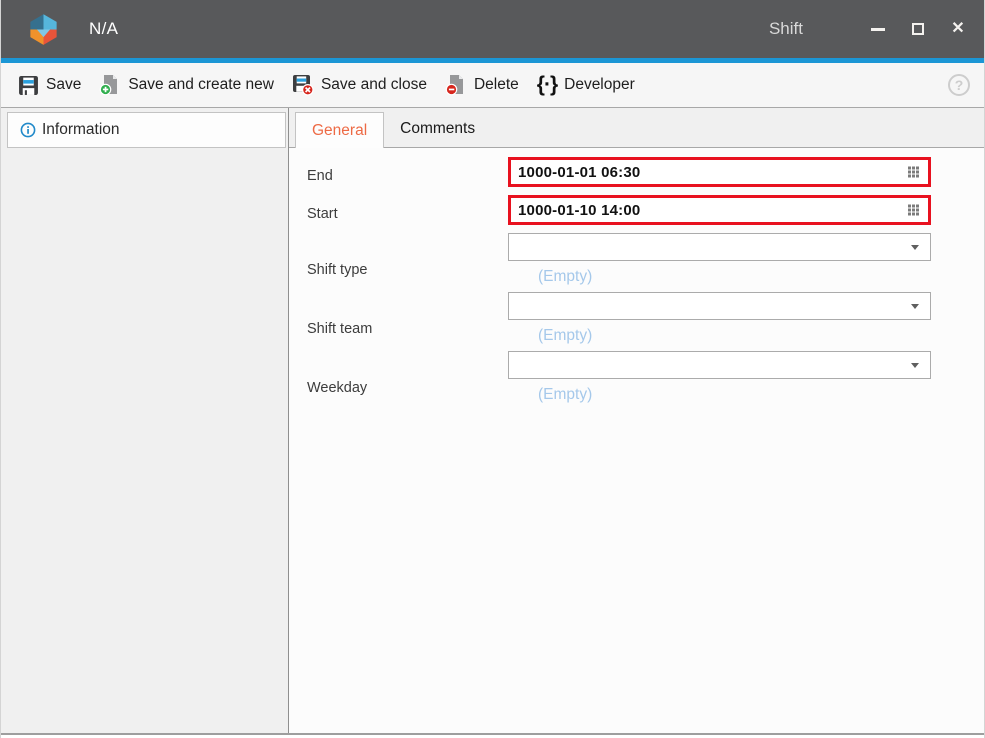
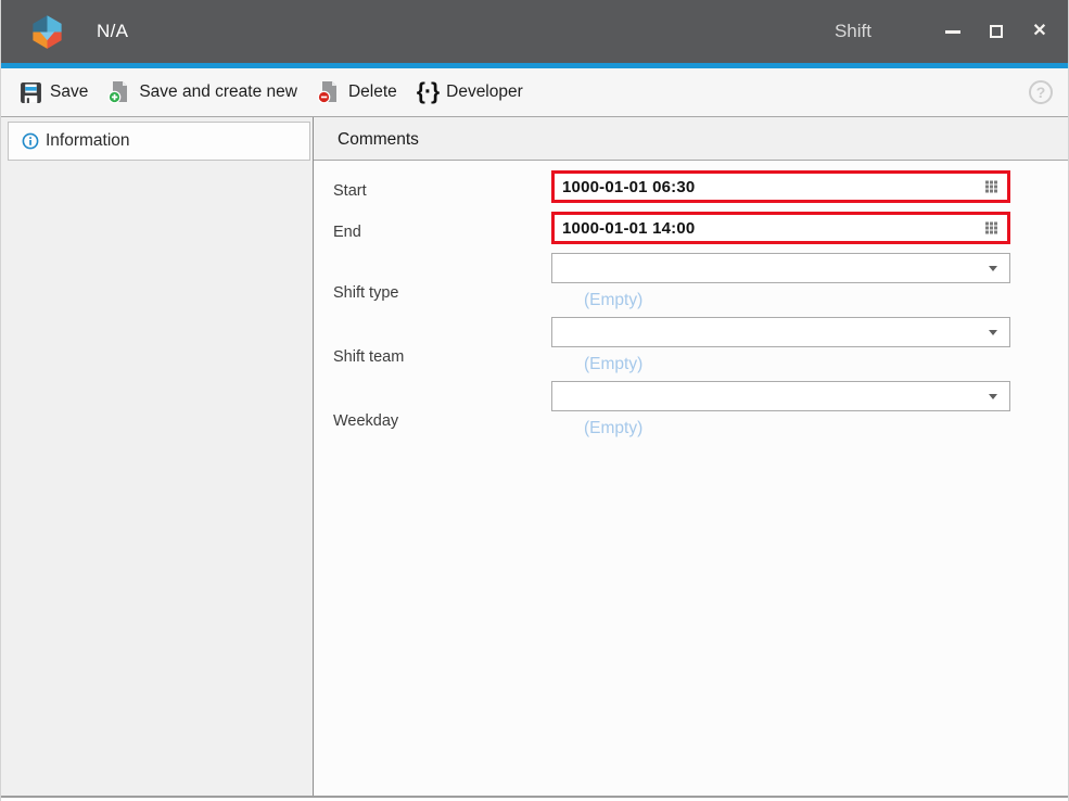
  N/A
  Shift
  ✕
  Save
  Save and create new
- Save and close
  Delete
  {·}
  Developer
  ?
  Information
- General
  Comments
- End
+ Start
  1000-01-01 06:30
- Start
+ End
- 1000-01-10 14:00
+ 1000-01-01 14:00
  Shift type
  (Empty)
  Shift team
  (Empty)
  Weekday
  (Empty)
